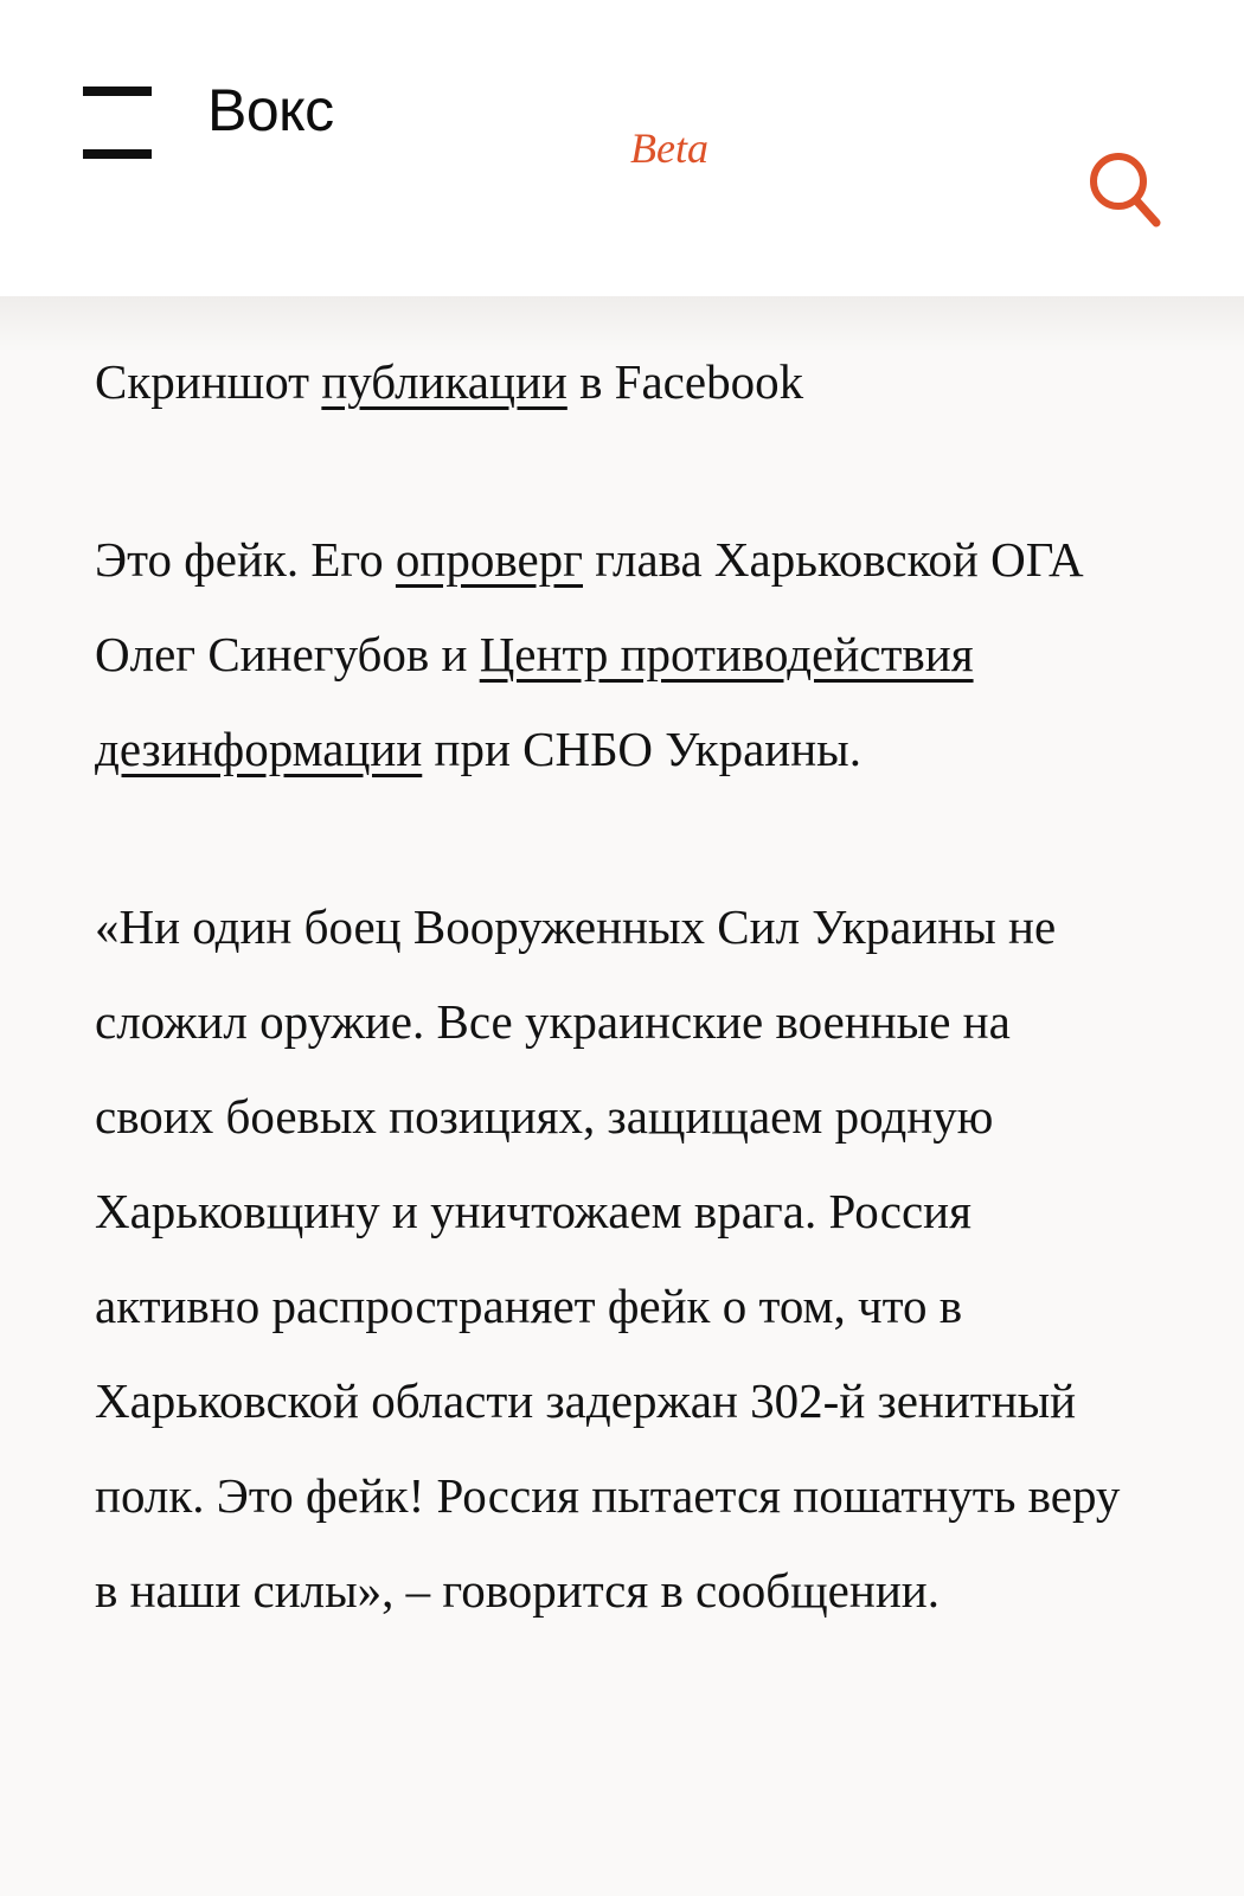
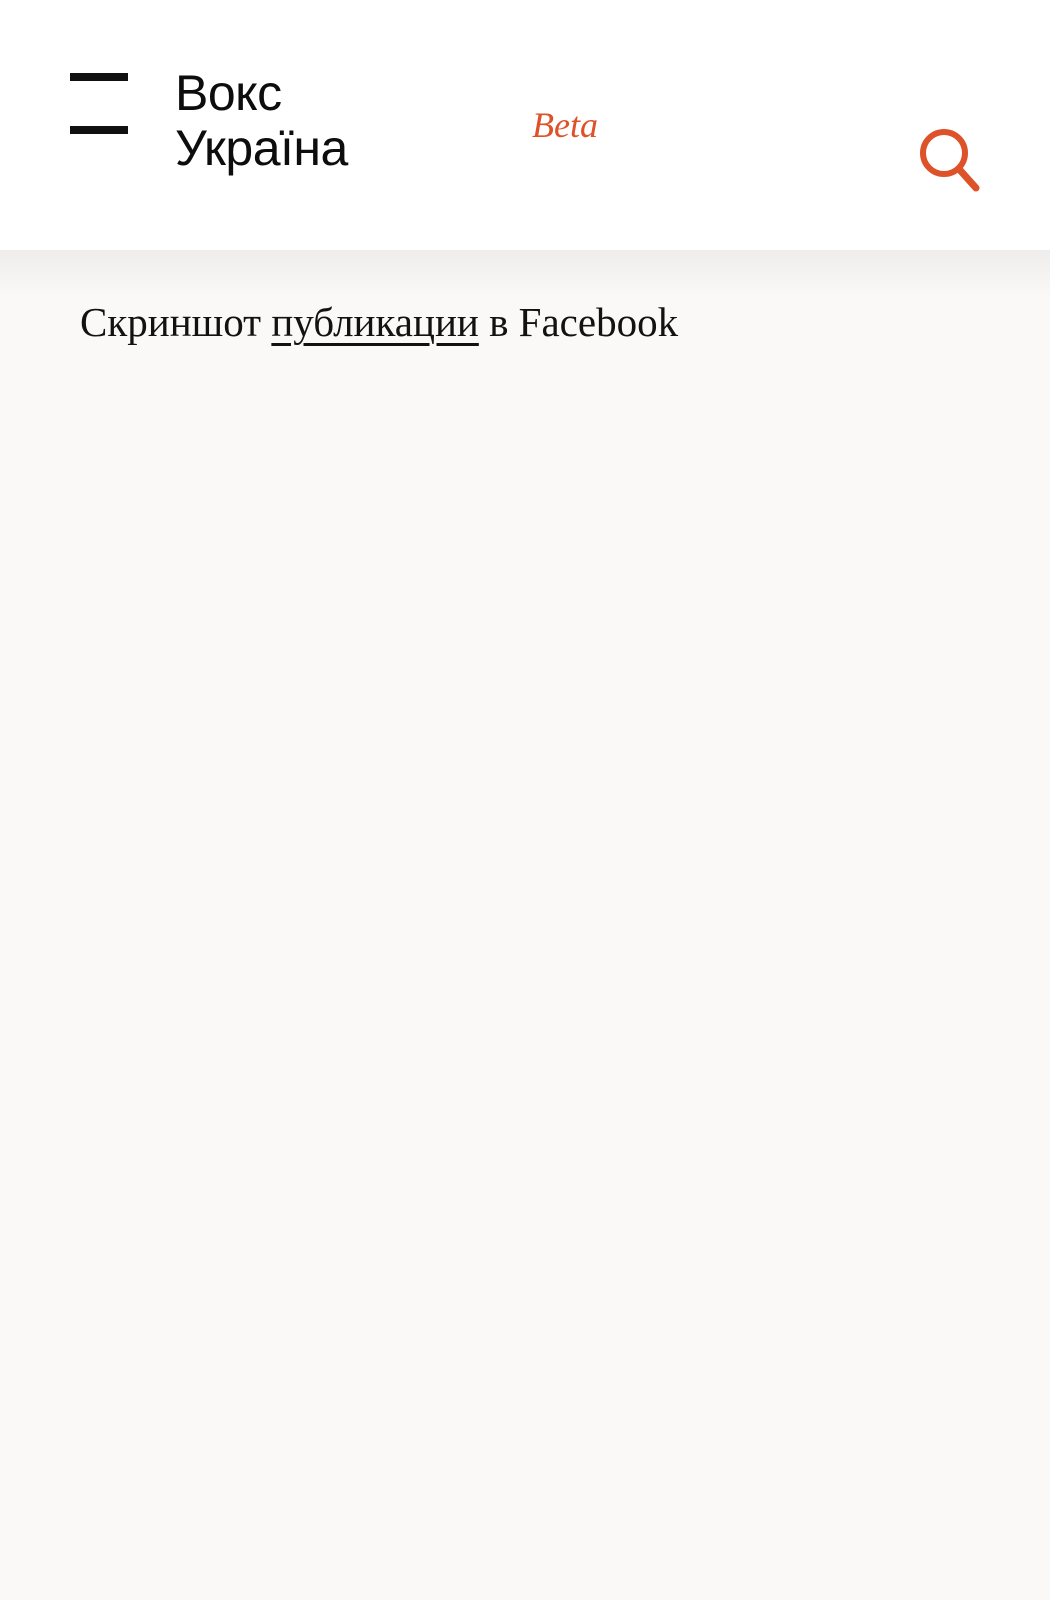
  Вокс
+ Україна
  Beta
  Скриншот публикации в Facebook
- Это фейк. Его опроверг глава Харьковской ОГА Олег Синегубов и Центр противодействия дезинформации при СНБО Украины.
- «Ни один боец Вооруженных Сил Украины не сложил оружие. Все украинские военные на своих боевых позициях, защищаем родную Харьковщину и уничтожаем врага. Россия активно распространяет фейк о том, что в Харьковской области задержан 302-й зенитный полк. Это фейк! Россия пытается пошатнуть веру в наши силы», – говорится в сообщении.
